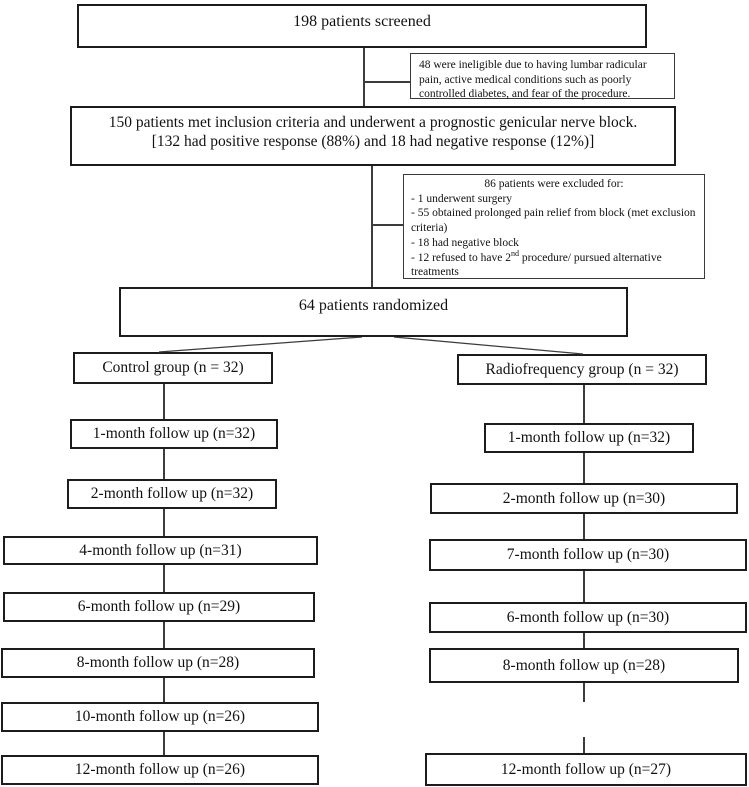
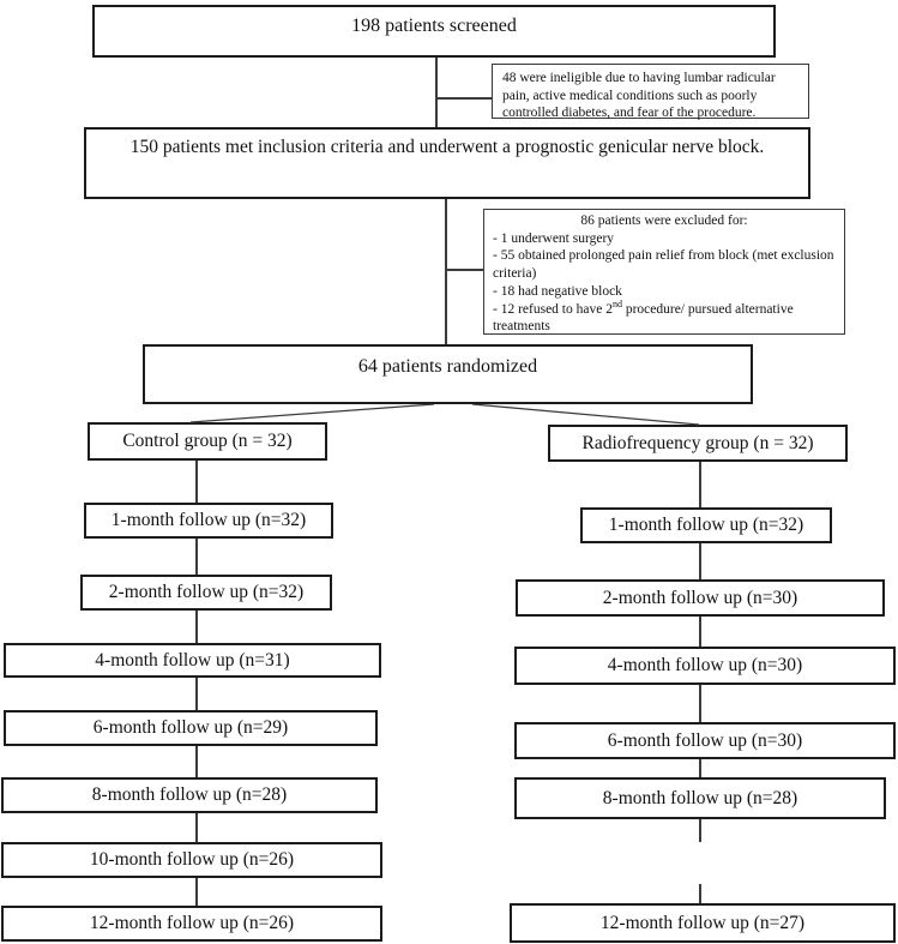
  198 patients screened
  150 patients met inclusion criteria and underwent a prognostic genicular nerve block.
- [132 had positive response (88%) and 18 had negative response (12%)]
  64 patients randomized
  48 were ineligible due to having lumbar radicular pain, active medical conditions such as poorly controlled diabetes, and fear of the procedure.
  86 patients were excluded for:
  - 1 underwent surgery
  - 55 obtained prolonged pain relief from block (met exclusion criteria)
  - 18 had negative block
  - 12 refused to have 2nd procedure/ pursued alternative treatments
  Control group (n = 32)
  Radiofrequency group (n = 32)
  1-month follow up (n=32)
  2-month follow up (n=32)
  4-month follow up (n=31)
  6-month follow up (n=29)
  8-month follow up (n=28)
  10-month follow up (n=26)
  12-month follow up (n=26)
  1-month follow up (n=32)
  2-month follow up (n=30)
- 7-month follow up (n=30)
+ 4-month follow up (n=30)
  6-month follow up (n=30)
  8-month follow up (n=28)
  12-month follow up (n=27)
